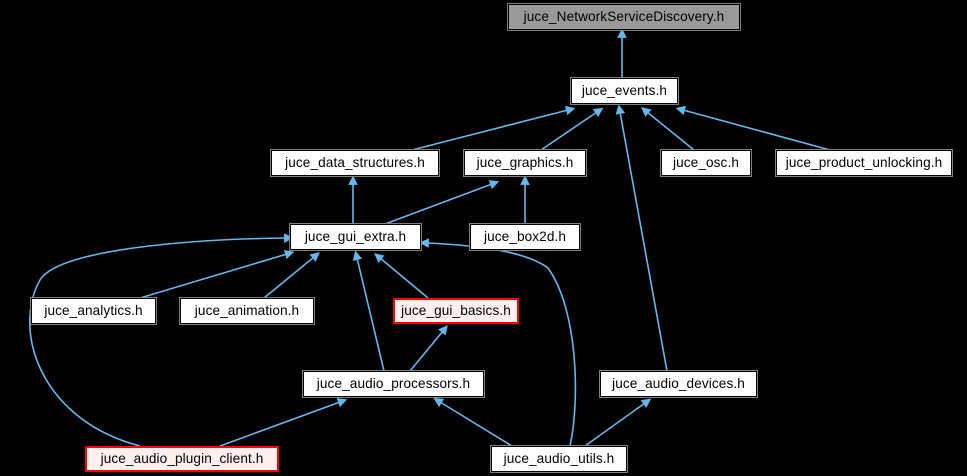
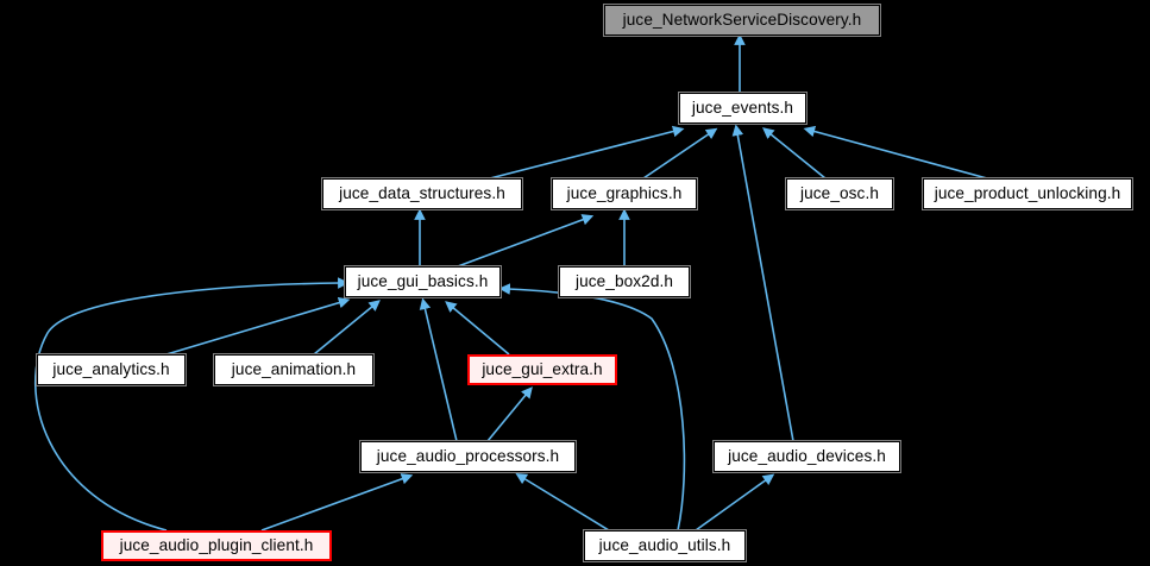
  juce_NetworkServiceDiscovery.h
  juce_events.h
  juce_data_structures.h
  juce_graphics.h
  juce_osc.h
  juce_product_unlocking.h
- juce_gui_extra.h
+ juce_gui_basics.h
  juce_box2d.h
  juce_analytics.h
  juce_animation.h
- juce_gui_basics.h
+ juce_gui_extra.h
  juce_audio_processors.h
  juce_audio_devices.h
  juce_audio_plugin_client.h
  juce_audio_utils.h
